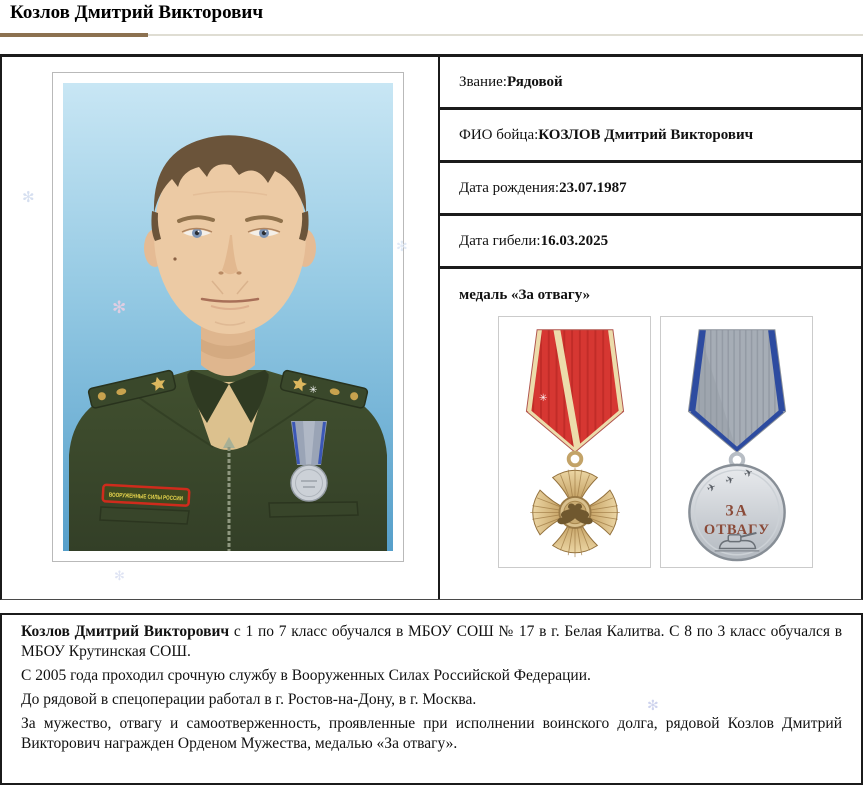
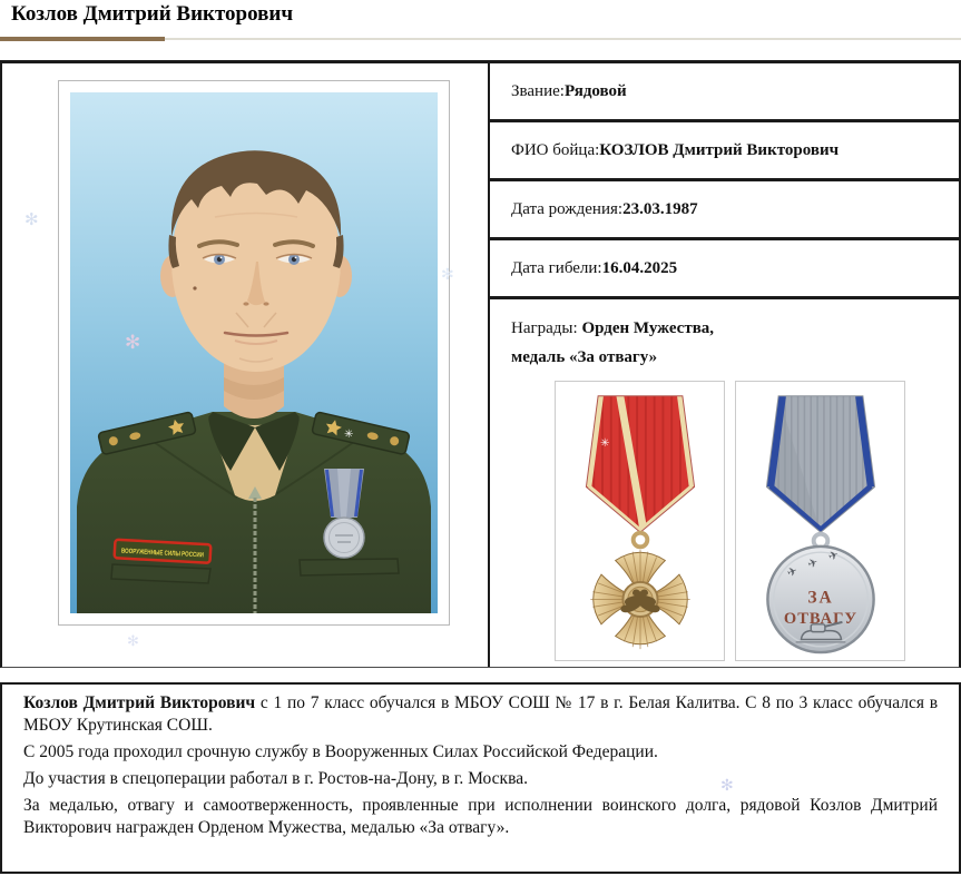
  Козлов Дмитрий Викторович
  Звание:
  Рядовой
  ФИО бойца:
  КОЗЛОВ Дмитрий Викторович
  Дата рождения:
- 23.07.1987
+ 23.03.1987
  Дата гибели:
- 16.03.2025
+ 16.04.2025
+ Награды: Орден Мужества,
  медаль «За отвагу»
  ЗА
  ОТВАГУ
  Козлов Дмитрий Викторович с 1 по 7 класс обучался в МБОУ СОШ № 17 в г. Белая Калитва. С 8 по 3 класс обучался в МБОУ Крутинская СОШ.
  С 2005 года проходил срочную службу в Вооруженных Силах Российской Федерации.
- До рядовой в спецоперации работал в г. Ростов-на-Дону, в г. Москва.
+ До участия в спецоперации работал в г. Ростов-на-Дону, в г. Москва.
- За мужество, отвагу и самоотверженность, проявленные при исполнении воинского долга, рядовой Козлов Дмитрий Викторович награжден Орденом Мужества, медалью «За отвагу».
+ За медалью, отвагу и самоотверженность, проявленные при исполнении воинского долга, рядовой Козлов Дмитрий Викторович награжден Орденом Мужества, медалью «За отвагу».
  ✻
  ✻
  ✻
  ✻
  ✻
  ✳
  ✳
